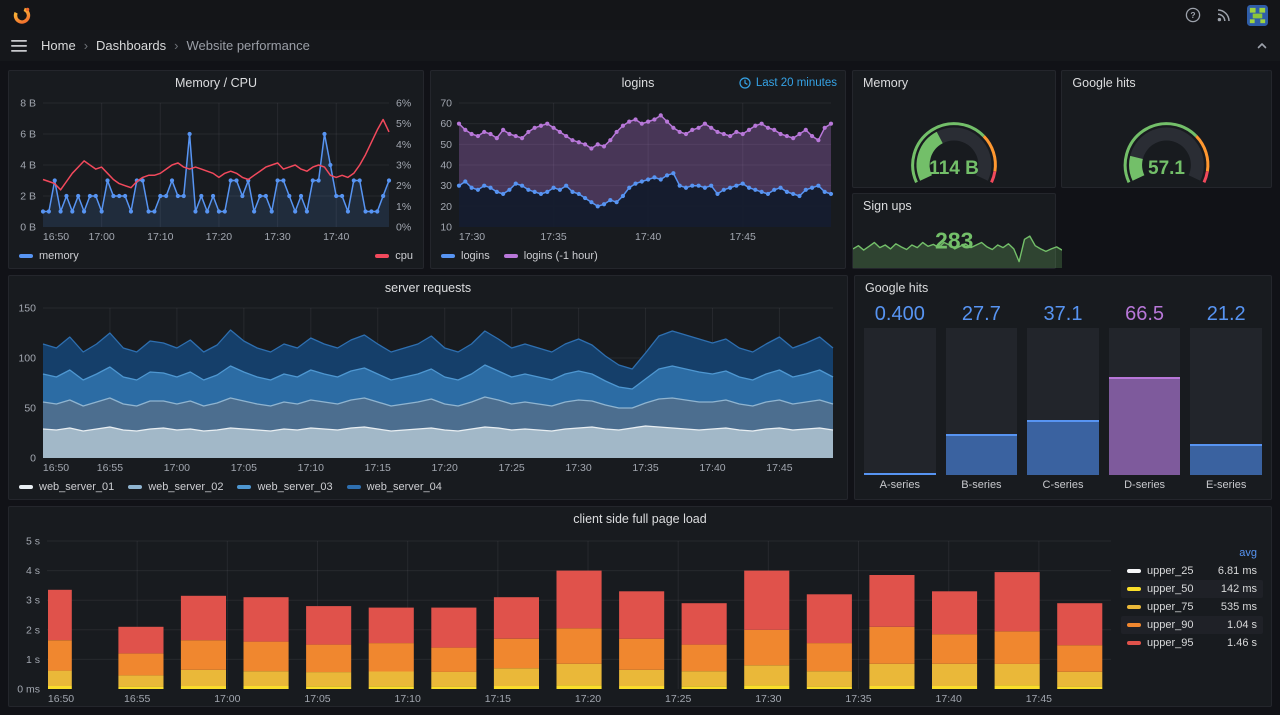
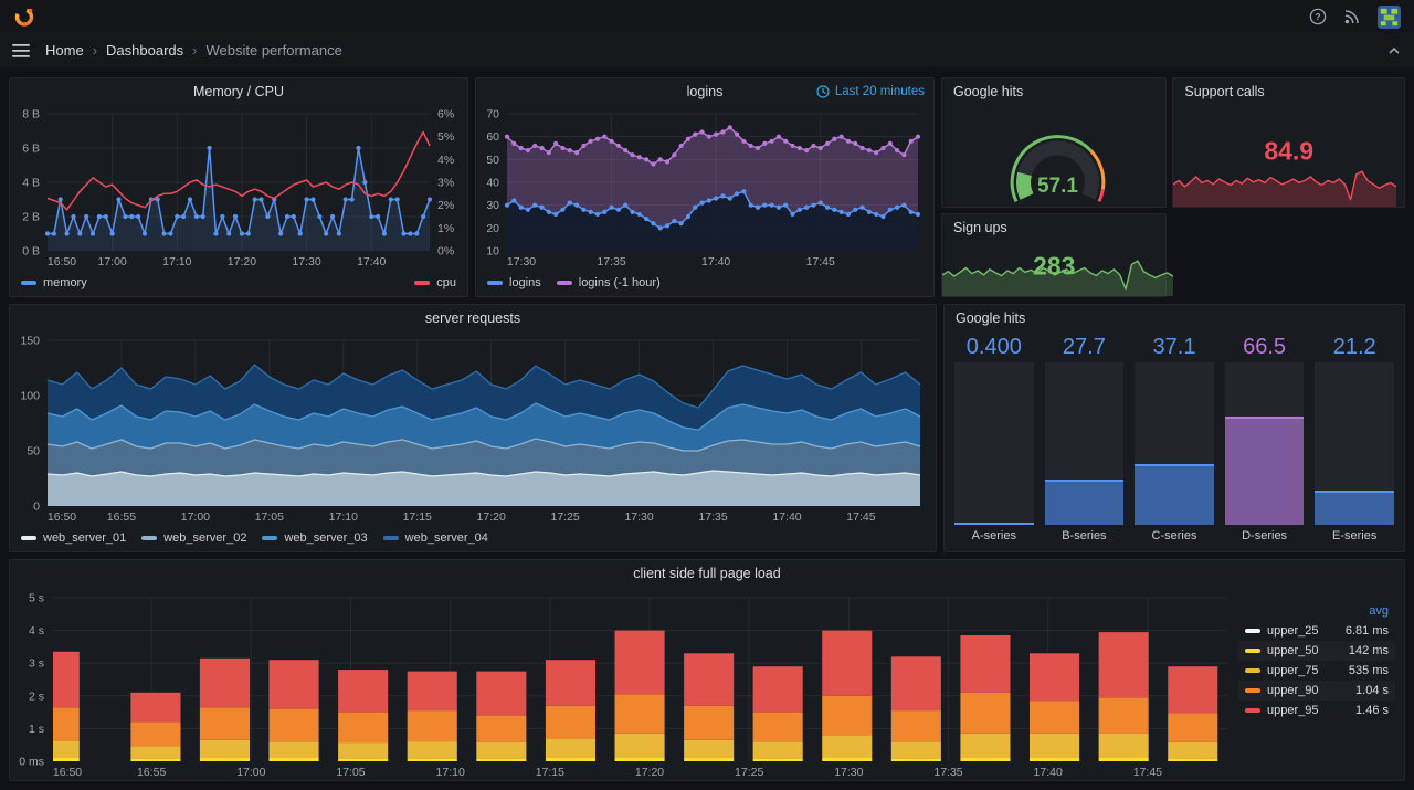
  ?
  Home
  ›
  Dashboards
  ›
  Website performance
  Memory / CPU
  0 B
  2 B
  4 B
  6 B
  8 B
  0%
  1%
  2%
  3%
  4%
  5%
  6%
  16:50
  17:00
  17:10
  17:20
  17:30
  17:40
  memory
  cpu
  logins
  Last 20 minutes
  10
  20
  30
  40
  50
  60
  70
  17:30
  17:35
  17:40
  17:45
  logins
  logins (-1 hour)
- Memory
- 114 B
  Google hits
  57.1
+ Support calls
+ 84.9
  Sign ups
  283
  server requests
  0
  50
  100
  150
  16:50
  16:55
  17:00
  17:05
  17:10
  17:15
  17:20
  17:25
  17:30
  17:35
  17:40
  17:45
  web_server_01
  web_server_02
  web_server_03
  web_server_04
  Google hits
  0.400
  A-series
  27.7
  B-series
  37.1
  C-series
  66.5
  D-series
  21.2
  E-series
  client side full page load
  0 ms
  1 s
  2 s
  3 s
  4 s
  5 s
  16:50
  16:55
  17:00
  17:05
  17:10
  17:15
  17:20
  17:25
  17:30
  17:35
  17:40
  17:45
  avg
  upper_25
  6.81 ms
  upper_50
  142 ms
  upper_75
  535 ms
  upper_90
  1.04 s
  upper_95
  1.46 s
